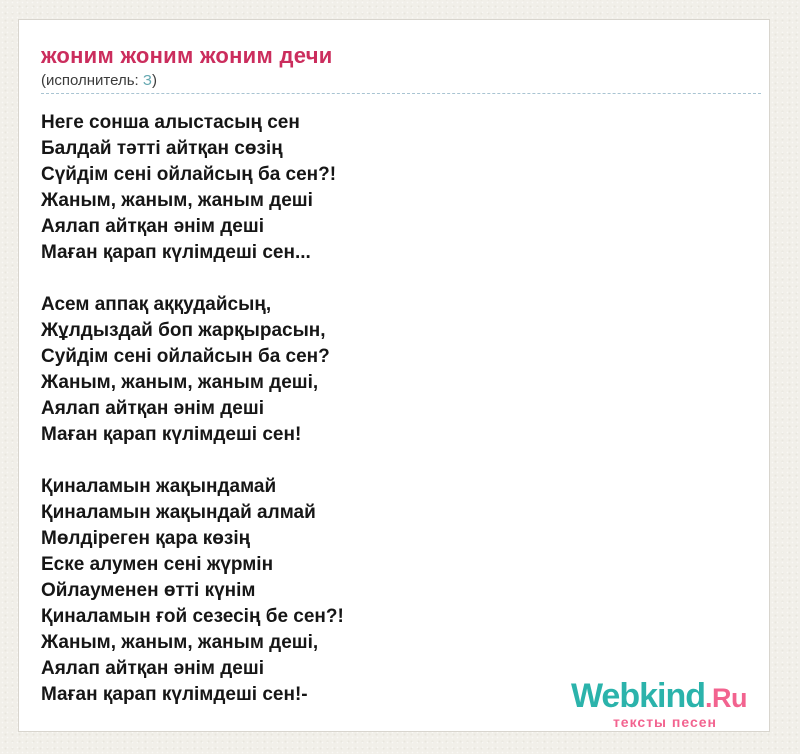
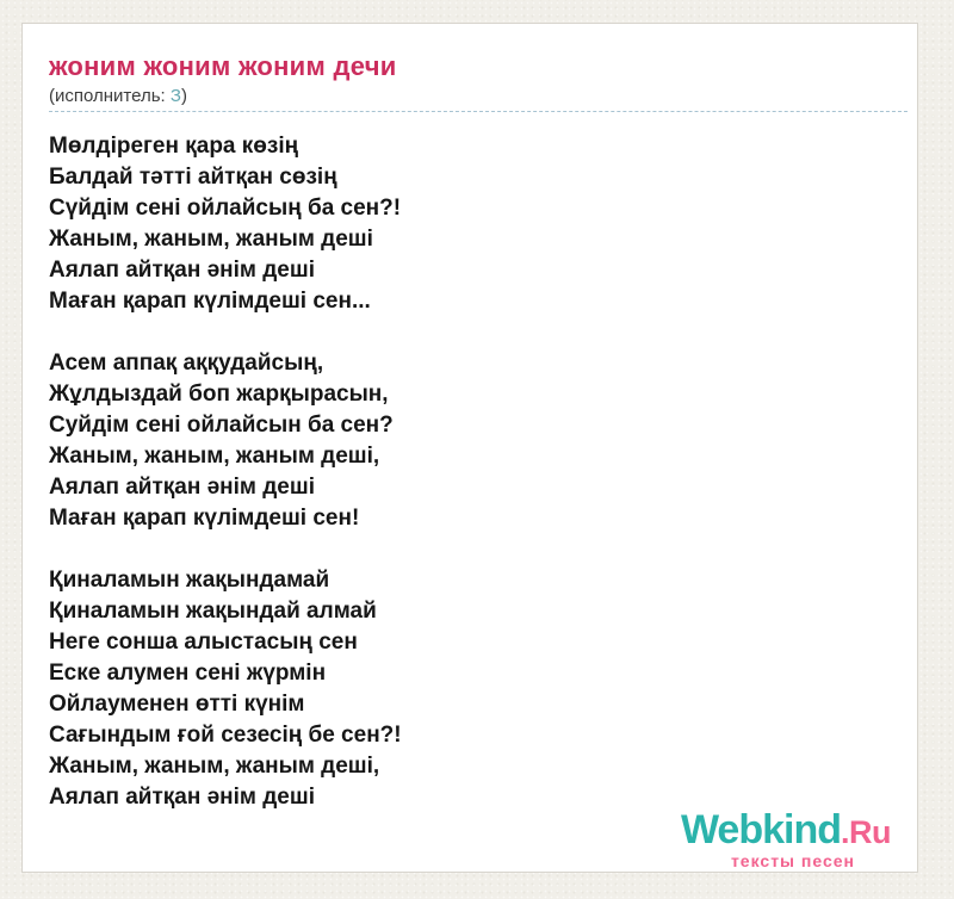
  жоним жоним жоним дечи
  (исполнитель: З)
- Неге сонша алыстасың сен
+ Мөлдіреген қара көзің
  Балдай тәтті айтқан сөзің
  Сүйдім сені ойлайсың ба сен?!
  Жаным, жаным, жаным деші
  Аялап айтқан әнім деші
  Маған қарап күлімдеші сен...
  Асем аппақ аққудайсың,
  Жұлдыздай боп жарқырасын,
  Суйдім сені ойлайсын ба сен?
  Жаным, жаным, жаным деші,
  Аялап айтқан әнім деші
  Маған қарап күлімдеші сен!
  Қиналамын жақындамай
  Қиналамын жақындай алмай
- Мөлдіреген қара көзің
+ Неге сонша алыстасың сен
  Еске алумен сені жүрмін
  Ойлауменен өтті күнім
- Қиналамын ғой сезесің бе сен?!
+ Сағындым ғой сезесің бе сен?!
  Жаным, жаным, жаным деші,
  Аялап айтқан әнім деші
- Маған қарап күлімдеші сен!-
  Webkind.Ru
  тексты песен
